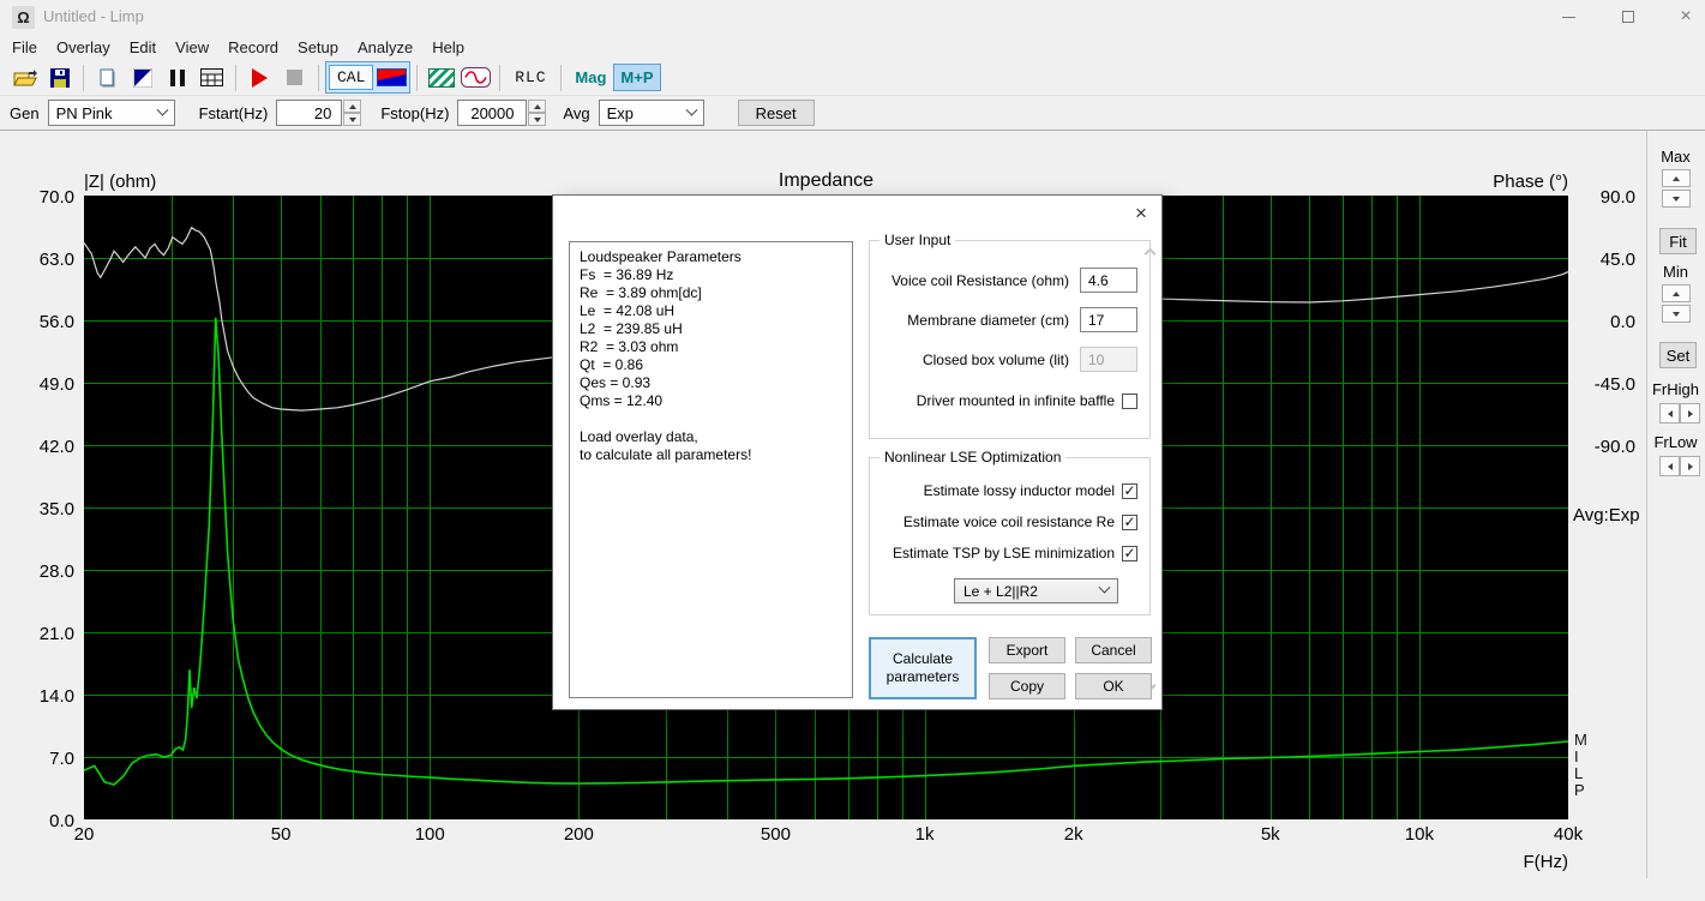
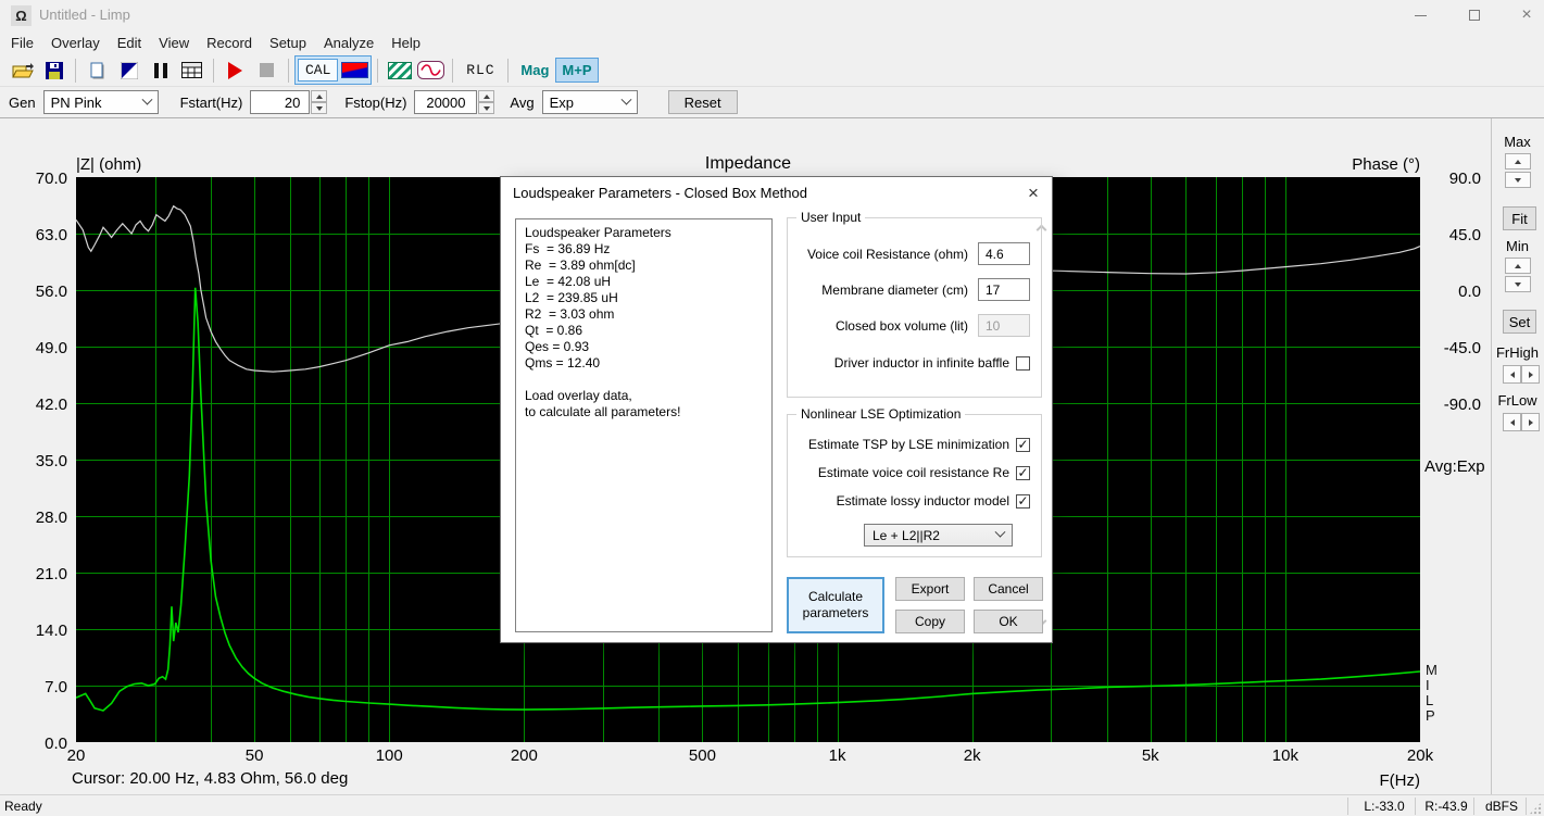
  Ω
  Untitled - Limp
  ×
  File
  Overlay
  Edit
  View
  Record
  Setup
  Analyze
  Help
  CAL
  RLC
  Mag
  M+P
  Gen
  PN Pink
  Fstart(Hz)
  20
  Fstop(Hz)
  20000
  Avg
  Exp
  Reset
  |Z| (ohm)
  Impedance
  Phase (°)
+ Cursor: 20.00 Hz, 4.83 Ohm, 56.0 deg
  F(Hz)
  Avg:Exp
  M
  I
  L
  P
  Max
  Fit
  Min
  Set
  FrHigh
  FrLow
  70.0
  63.0
  56.0
  49.0
  42.0
  35.0
  28.0
  21.0
  14.0
  7.0
  0.0
  90.0
  45.0
  0.0
  -45.0
  -90.0
  20
  50
  100
  200
  500
  1k
  2k
  5k
  10k
- 40k
+ 20k
+ Ready
+ L:-33.0
+ R:-43.9
+ dBFS
+ Loudspeaker Parameters - Closed Box Method
  ×
  Loudspeaker Parameters
  Fs = 36.89 Hz
  Re = 3.89 ohm[dc]
  Le = 42.08 uH
  L2 = 239.85 uH
  R2 = 3.03 ohm
  Qt = 0.86
  Qes = 0.93
  Qms = 12.40
  Load overlay data,
  to calculate all parameters!
  User Input
  Voice coil Resistance (ohm)
  4.6
  Membrane diameter (cm)
  17
  Closed box volume (lit)
  10
- Driver mounted in infinite baffle
+ Driver inductor in infinite baffle
  Nonlinear LSE Optimization
- Estimate lossy inductor model
+ Estimate TSP by LSE minimization
  ✓
  Estimate voice coil resistance Re
  ✓
- Estimate TSP by LSE minimization
+ Estimate lossy inductor model
  ✓
  Le + L2||R2
  Calculate parameters
  Export
  Cancel
  Copy
  OK
